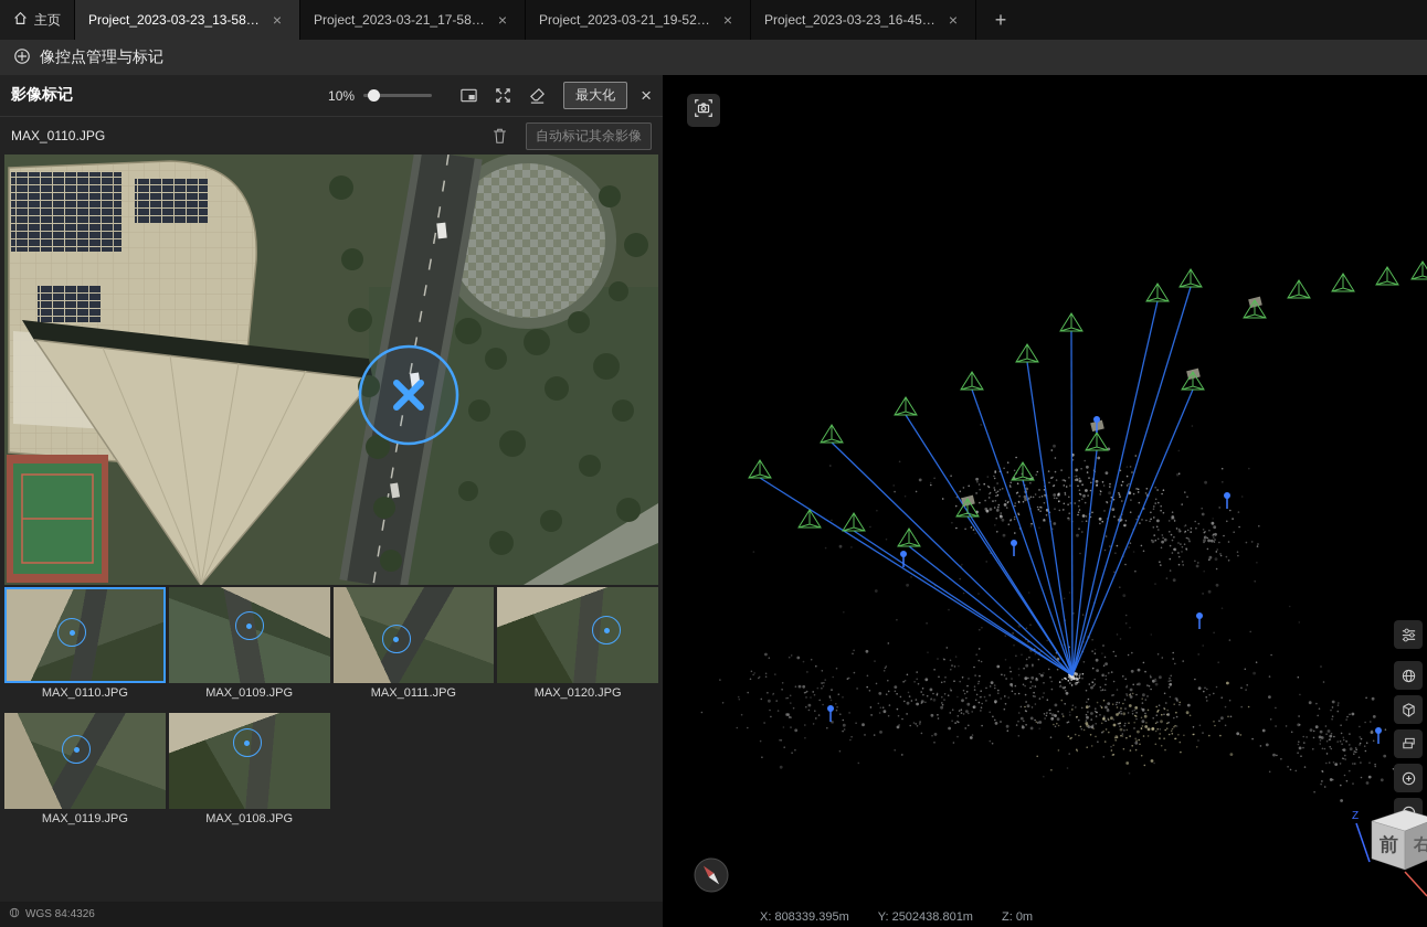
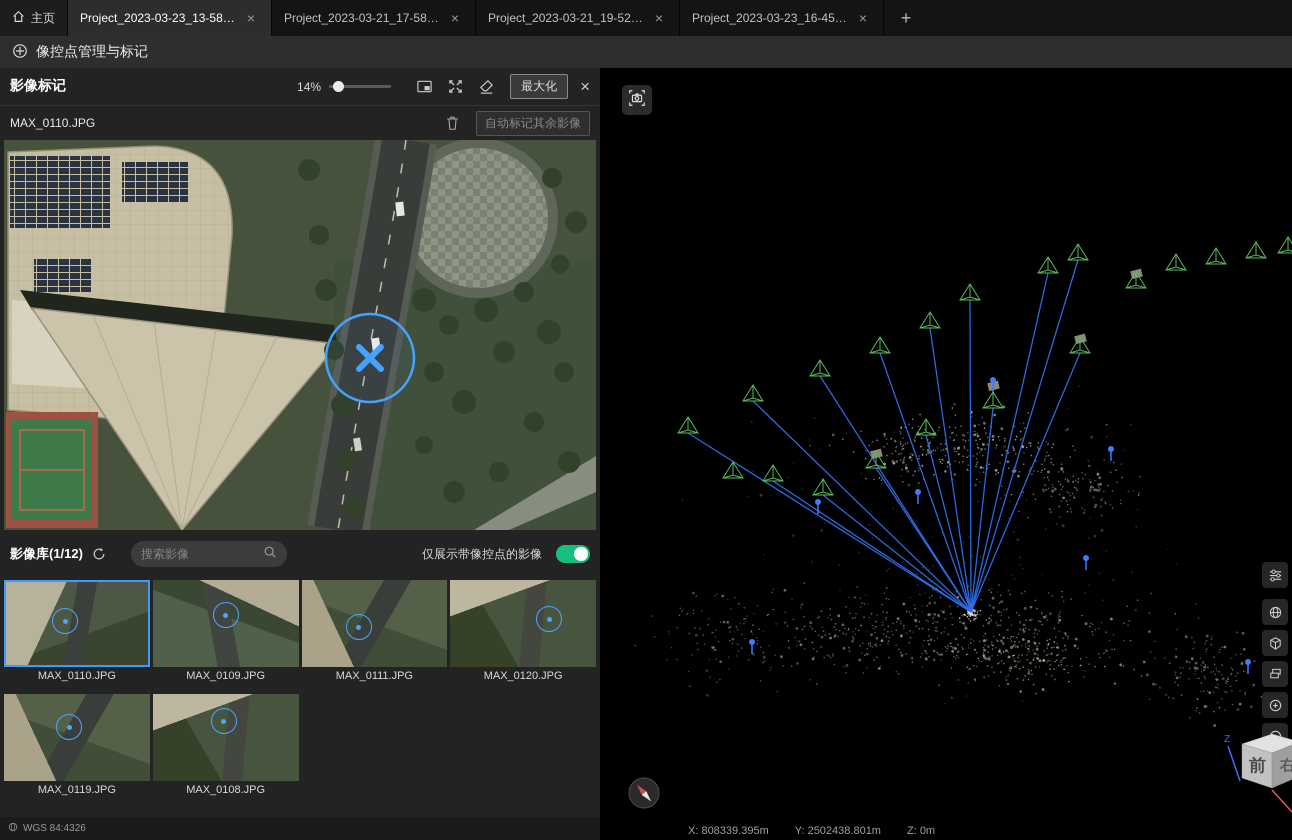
  主页
  Project_2023-03-23_13-58-2
  ×
  Project_2023-03-21_17-58-0
  ×
  Project_2023-03-21_19-52-2
  ×
  Project_2023-03-23_16-45-1
  ×
  +
  像控点管理与标记
  影像标记
- 10%
+ 14%
  最大化
  ×
  MAX_0110.JPG
  自动标记其余影像
+ 影像库(1/12)
+ 搜索影像
+ 仅展示带像控点的影像
  MAX_0110.JPG
  MAX_0109.JPG
  MAX_0111.JPG
  MAX_0120.JPG
  MAX_0119.JPG
  MAX_0108.JPG
  WGS 84:4326
  Z
  前
  右
  X: 808339.395m
  Y: 2502438.801m
  Z: 0m
